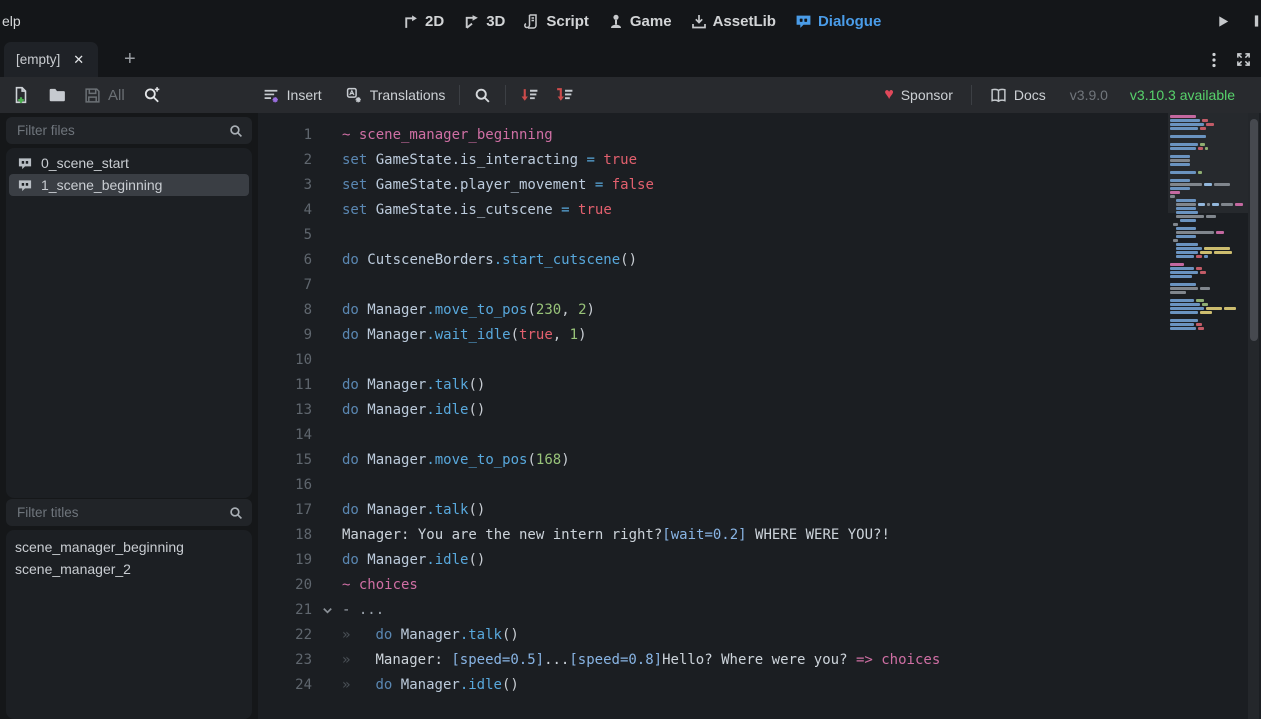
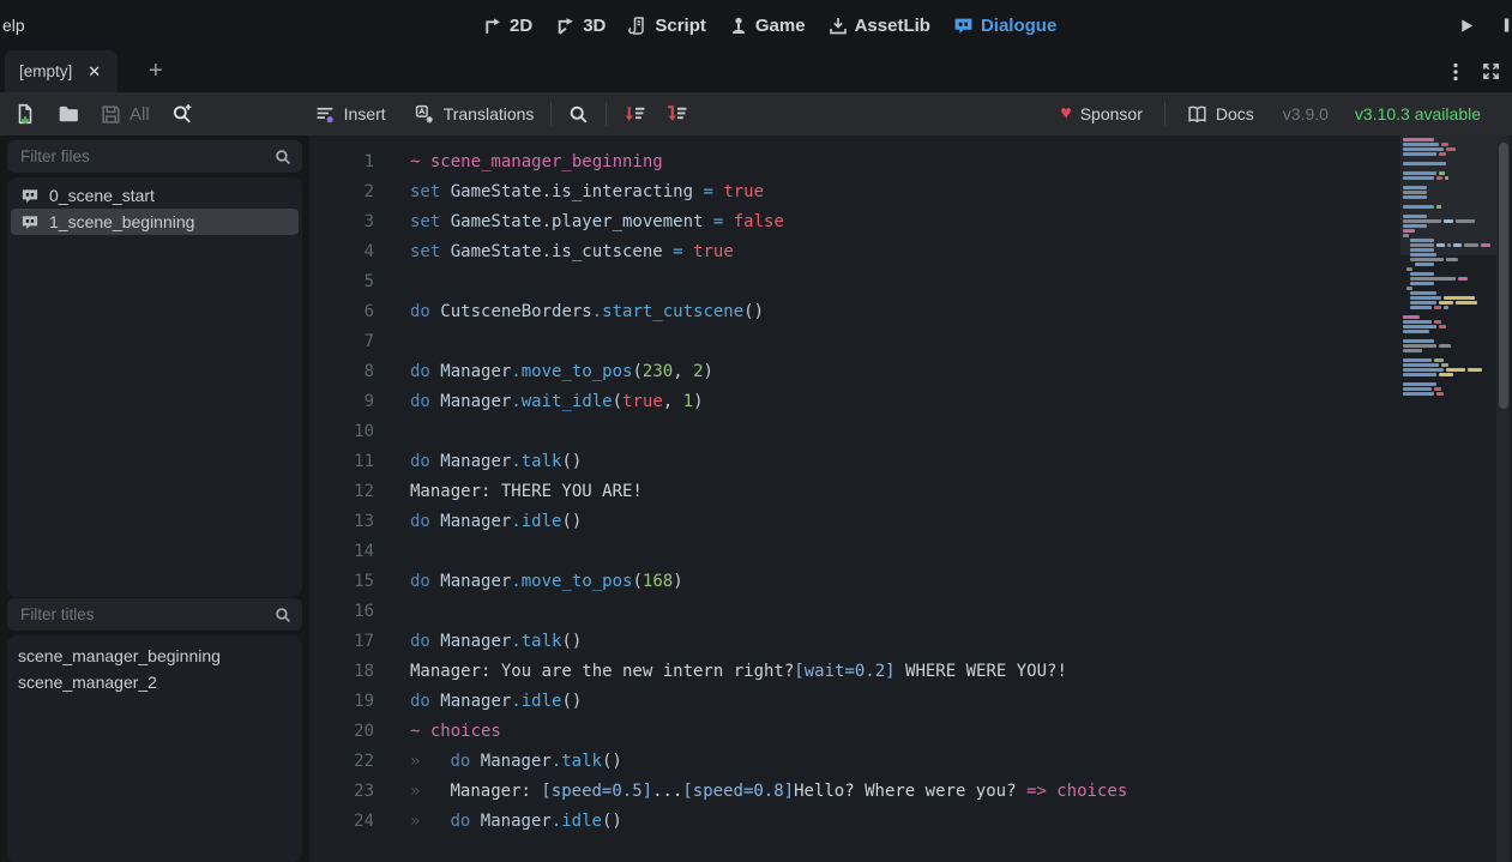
  elp
  2D
  3D
  Script
  Game
  AssetLib
  Dialogue
  [empty]
  ✕
  +
  All
  Insert
  Translations
  ♥
  Sponsor
  Docs
  v3.9.0
  v3.10.3 available
  Filter files
  0_scene_start
  1_scene_beginning
  Filter titles
  scene_manager_beginning
  scene_manager_2
  1
  ~ scene_manager_beginning
  2
  set GameState.is_interacting = true
  3
  set GameState.player_movement = false
  4
  set GameState.is_cutscene = true
  5
  6
  do CutsceneBorders.start_cutscene()
  7
  8
  do Manager.move_to_pos(230, 2)
  9
  do Manager.wait_idle(true, 1)
  10
  11
  do Manager.talk()
+ 12
+ Manager: THERE YOU ARE!
  13
  do Manager.idle()
  14
  15
  do Manager.move_to_pos(168)
  16
  17
  do Manager.talk()
  18
  Manager: You are the new intern right?[wait=0.2] WHERE WERE YOU?!
  19
  do Manager.idle()
  20
  ~ choices
- 21
- - ...
  22
  »
  do Manager.talk()
  23
  »
  Manager: [speed=0.5]...[speed=0.8]Hello? Where were you? => choices
  24
  »
  do Manager.idle()
